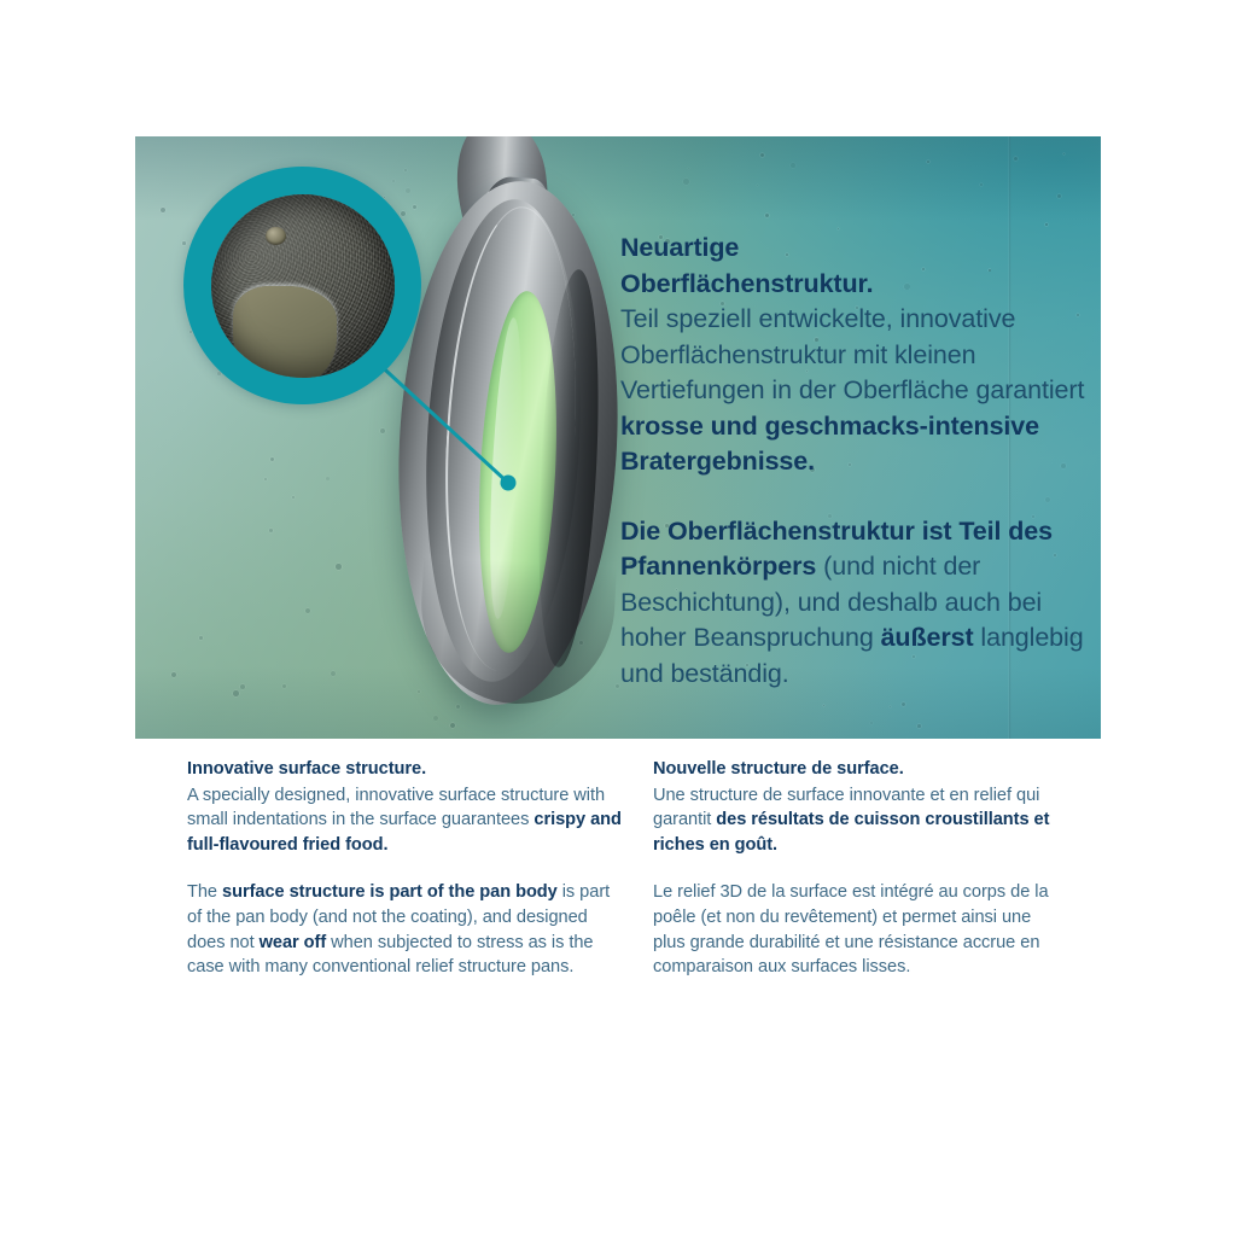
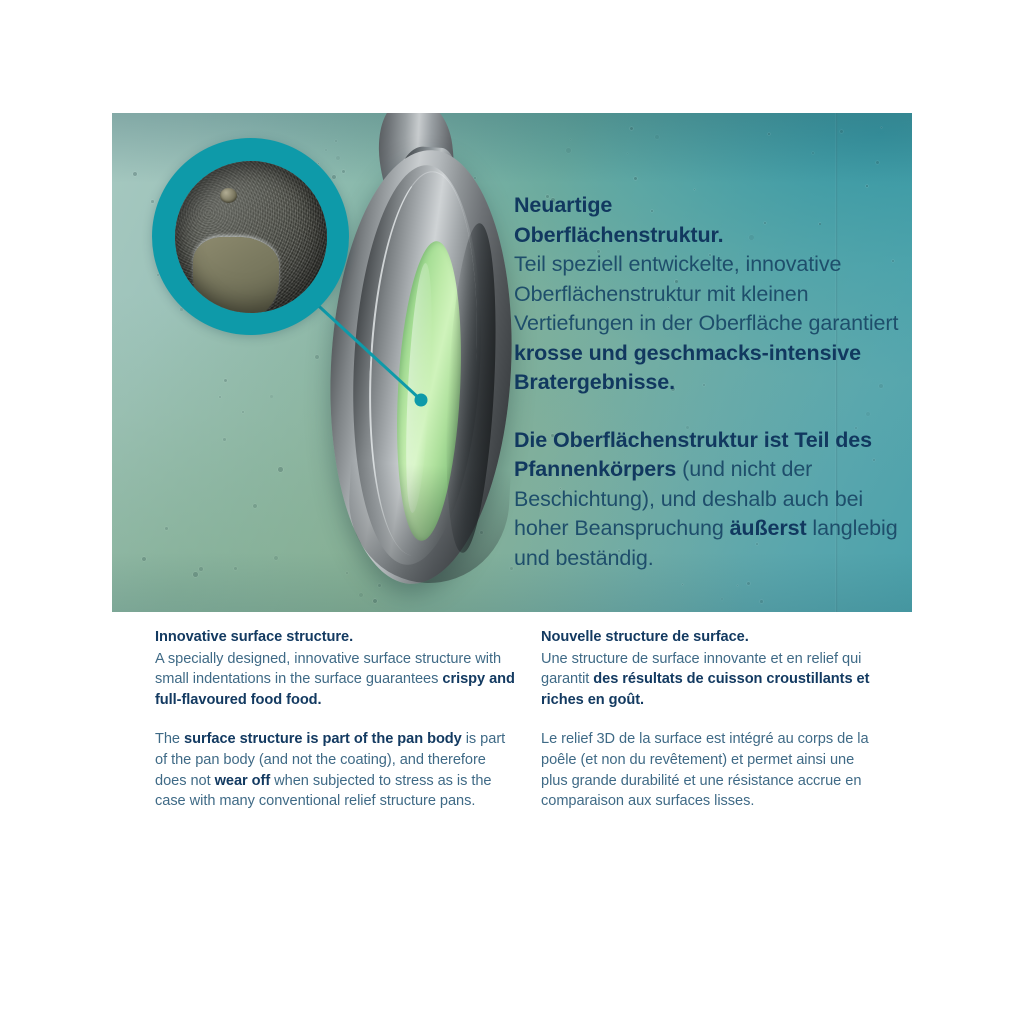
  Neuartige
  Oberflächenstruktur.
  Teil speziell entwickelte, innovative Oberflächenstruktur mit kleinen Vertiefungen in der Oberfläche garantiert krosse und geschmacks-intensive Bratergebnisse.
  Die Oberflächenstruktur ist Teil des Pfannenkörpers (und nicht der Beschichtung), und deshalb auch bei hoher Beanspruchung äußerst langlebig und beständig.
  Innovative surface structure.
- A specially designed, innovative surface structure with small indentations in the surface guarantees crispy and full-flavoured fried food.
+ A specially designed, innovative surface structure with small indentations in the surface guarantees crispy and full-flavoured food food.
- The surface structure is part of the pan body is part of the pan body (and not the coating), and designed does not wear off when subjected to stress as is the case with many conventional relief structure pans.
+ The surface structure is part of the pan body is part of the pan body (and not the coating), and therefore does not wear off when subjected to stress as is the case with many conventional relief structure pans.
  Nouvelle structure de surface.
  Une structure de surface innovante et en relief qui garantit des résultats de cuisson croustillants et riches en goût.
  Le relief 3D de la surface est intégré au corps de la poêle (et non du revêtement) et permet ainsi une plus grande durabilité et une résistance accrue en comparaison aux surfaces lisses.
